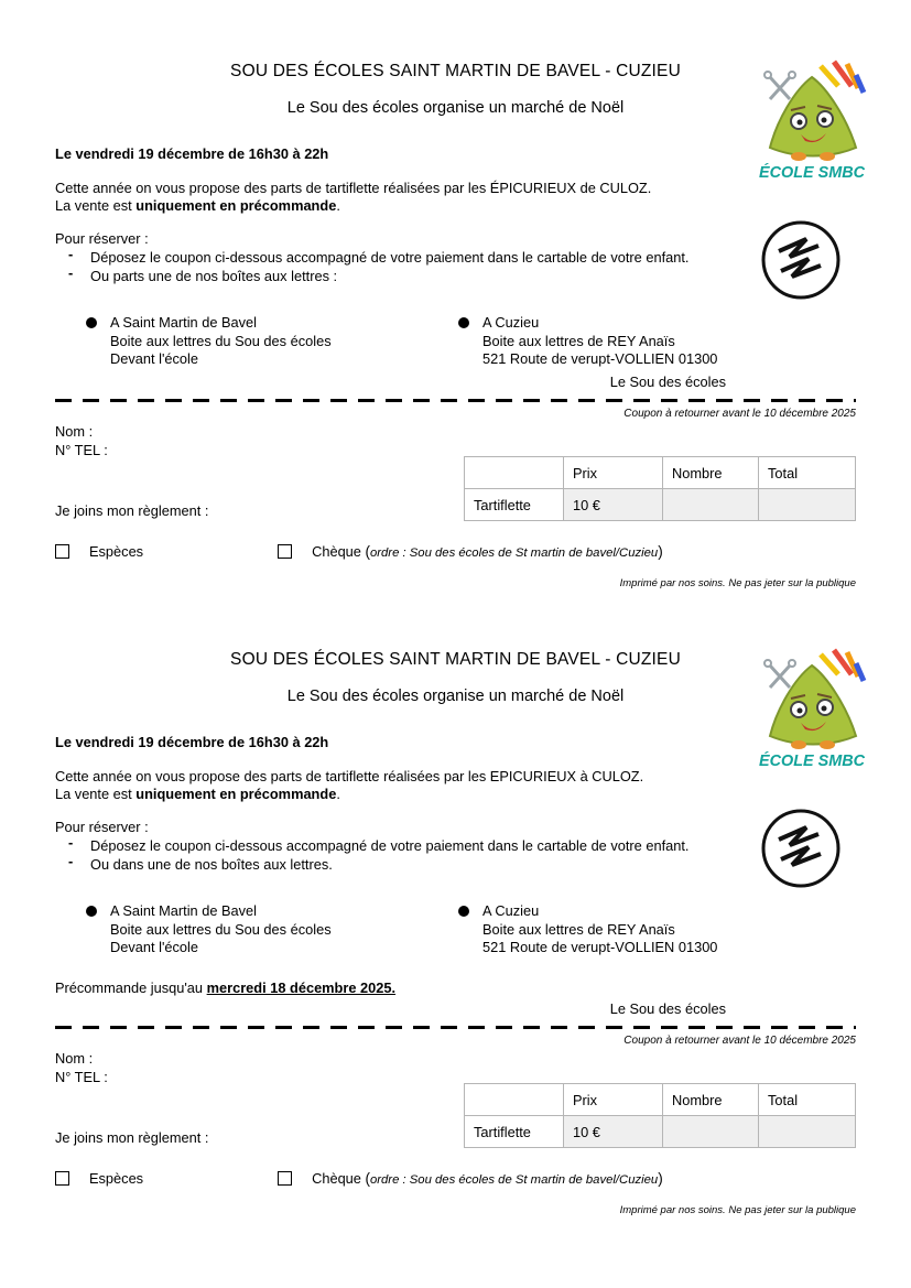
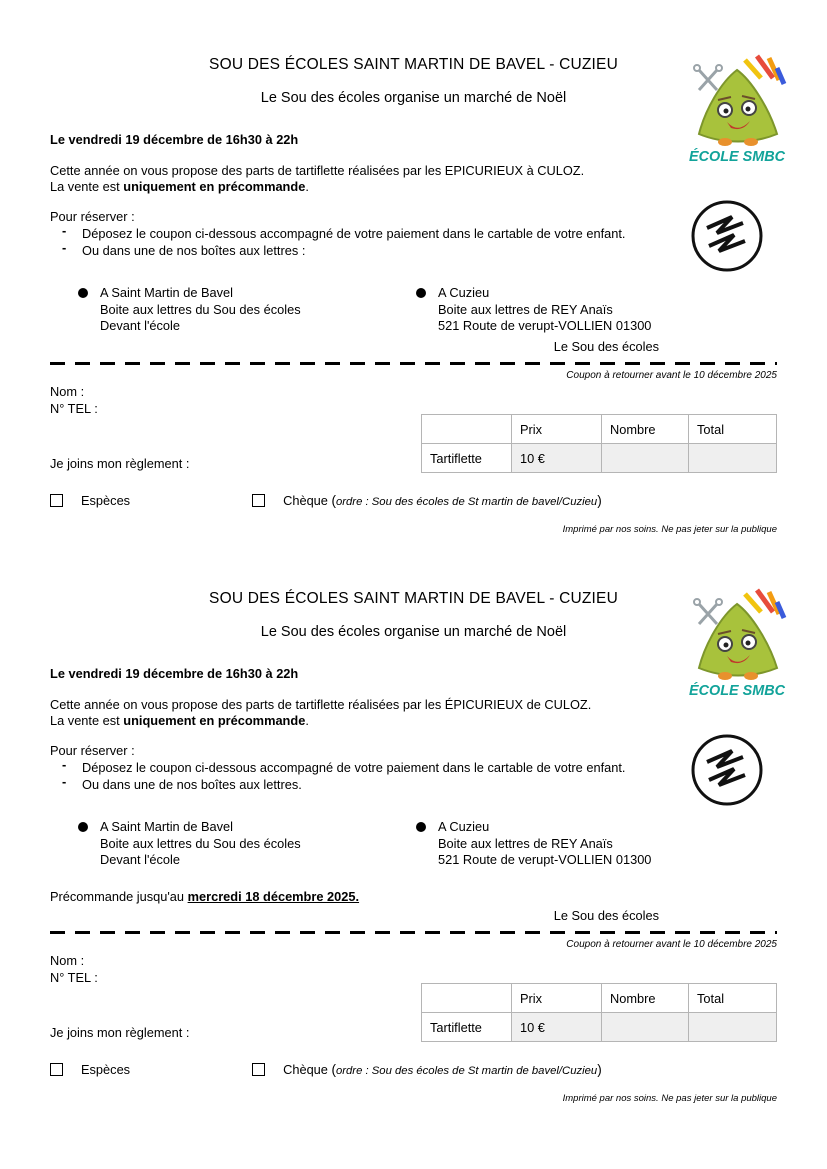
  ÉCOLE SMBC
  SOU DES ÉCOLES SAINT MARTIN DE BAVEL - CUZIEU
  Le Sou des écoles organise un marché de Noël
  Le vendredi 19 décembre de 16h30 à 22h
- Cette année on vous propose des parts de tartiflette réalisées par les ÉPICURIEUX de CULOZ.
+ Cette année on vous propose des parts de tartiflette réalisées par les EPICURIEUX à CULOZ.
  La vente est uniquement en précommande.
  Pour réserver :
  Déposez le coupon ci-dessous accompagné de votre paiement dans le cartable de votre enfant.
- Ou parts une de nos boîtes aux lettres :
+ Ou dans une de nos boîtes aux lettres :
  A Saint Martin de Bavel
  Boite aux lettres du Sou des écoles
  Devant l'école
  A Cuzieu
  Boite aux lettres de REY Anaïs
  521 Route de verupt-VOLLIEN 01300
  Le Sou des écoles
  Coupon à retourner avant le 10 décembre 2025
  Nom :
  N° TEL :
  Je joins mon règlement :
  	Prix	Nombre	Total
  Tartiflette	10 €
  Espèces
  Chèque (ordre : Sou des écoles de St martin de bavel/Cuzieu)
  Imprimé par nos soins. Ne pas jeter sur la publique
  ÉCOLE SMBC
  SOU DES ÉCOLES SAINT MARTIN DE BAVEL - CUZIEU
  Le Sou des écoles organise un marché de Noël
  Le vendredi 19 décembre de 16h30 à 22h
- Cette année on vous propose des parts de tartiflette réalisées par les EPICURIEUX à CULOZ.
+ Cette année on vous propose des parts de tartiflette réalisées par les ÉPICURIEUX de CULOZ.
  La vente est uniquement en précommande.
  Pour réserver :
  Déposez le coupon ci-dessous accompagné de votre paiement dans le cartable de votre enfant.
  Ou dans une de nos boîtes aux lettres.
  A Saint Martin de Bavel
  Boite aux lettres du Sou des écoles
  Devant l'école
  A Cuzieu
  Boite aux lettres de REY Anaïs
  521 Route de verupt-VOLLIEN 01300
  Précommande jusqu'au mercredi 18 décembre 2025.
  Le Sou des écoles
  Coupon à retourner avant le 10 décembre 2025
  Nom :
  N° TEL :
  Je joins mon règlement :
  	Prix	Nombre	Total
  Tartiflette	10 €
  Espèces
  Chèque (ordre : Sou des écoles de St martin de bavel/Cuzieu)
  Imprimé par nos soins. Ne pas jeter sur la publique
